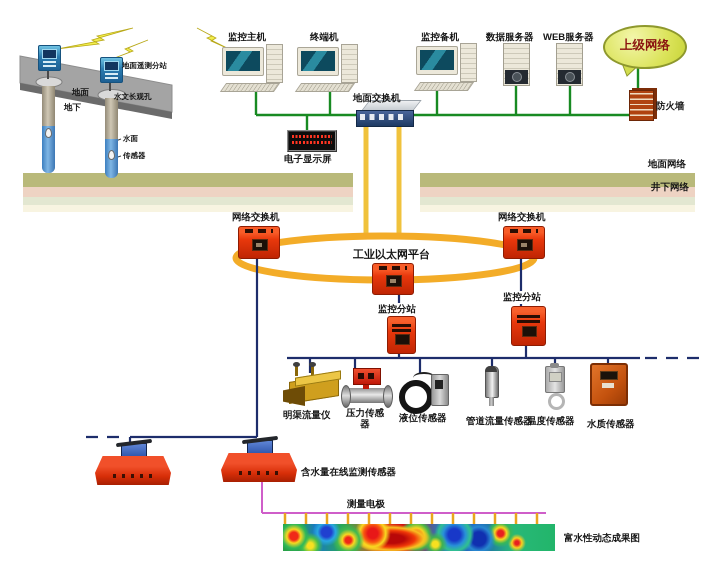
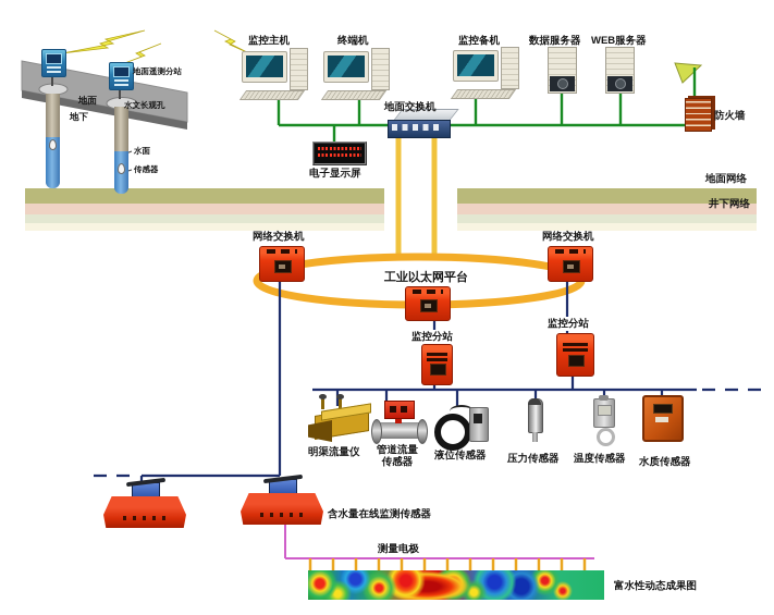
  地面遥测分站
  地面
  地下
  水文长观孔
  水面
  传感器
  监控主机
  终端机
  监控备机
  数据服务器
  WEB服务器
- 上级网络
  防火墙
  地面交换机
  电子显示屏
  地面网络
  井下网络
  网络交换机
  网络交换机
  工业以太网平台
  监控分站
  监控分站
  明渠流量仪
- 压力传感器
+ 管道流量传感器
  液位传感器
- 管道流量传感器
+ 压力传感器
  温度传感器
  水质传感器
  含水量在线监测传感器
  测量电极
  富水性动态成果图
